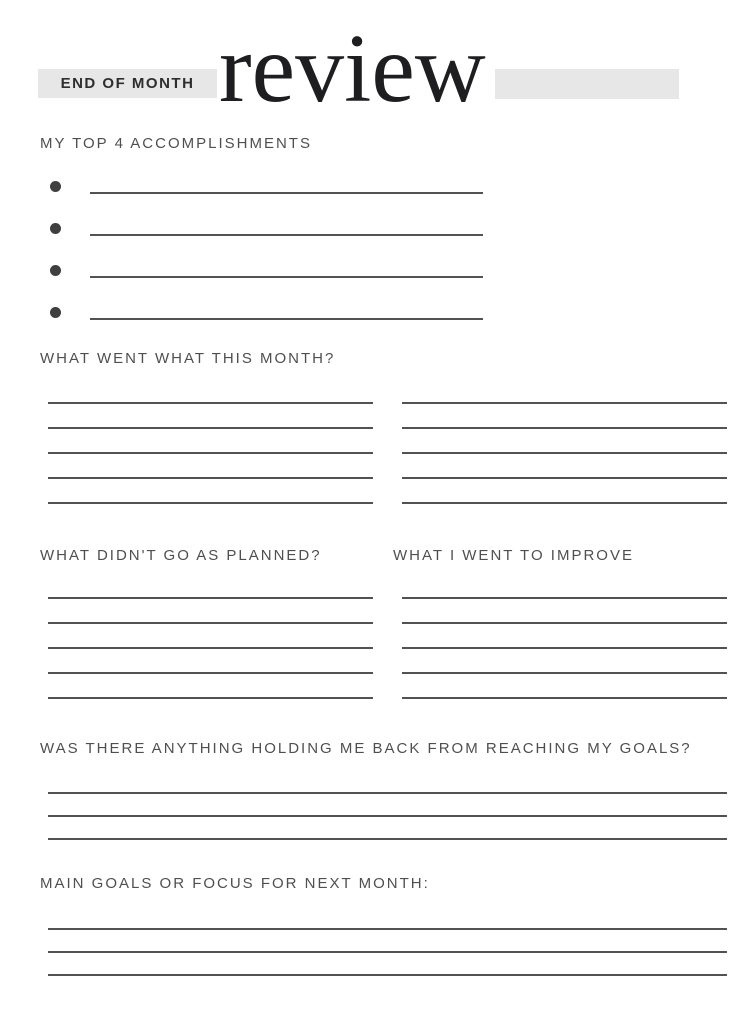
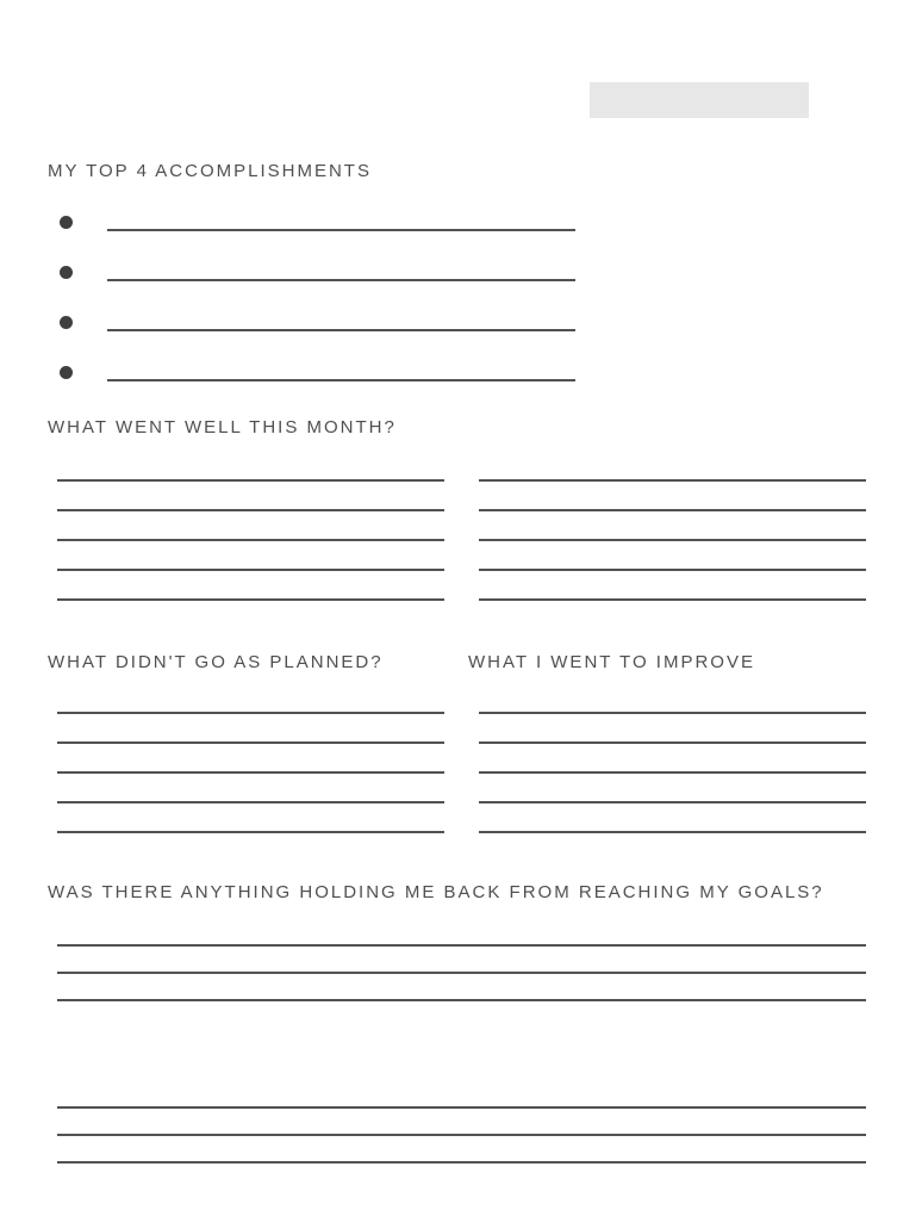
- END OF MONTH
- review
  MY TOP 4 ACCOMPLISHMENTS
- WHAT WENT WHAT THIS MONTH?
+ WHAT WENT WELL THIS MONTH?
  WHAT DIDN'T GO AS PLANNED?
  WHAT I WENT TO IMPROVE
  WAS THERE ANYTHING HOLDING ME BACK FROM REACHING MY GOALS?
- MAIN GOALS OR FOCUS FOR NEXT MONTH:
